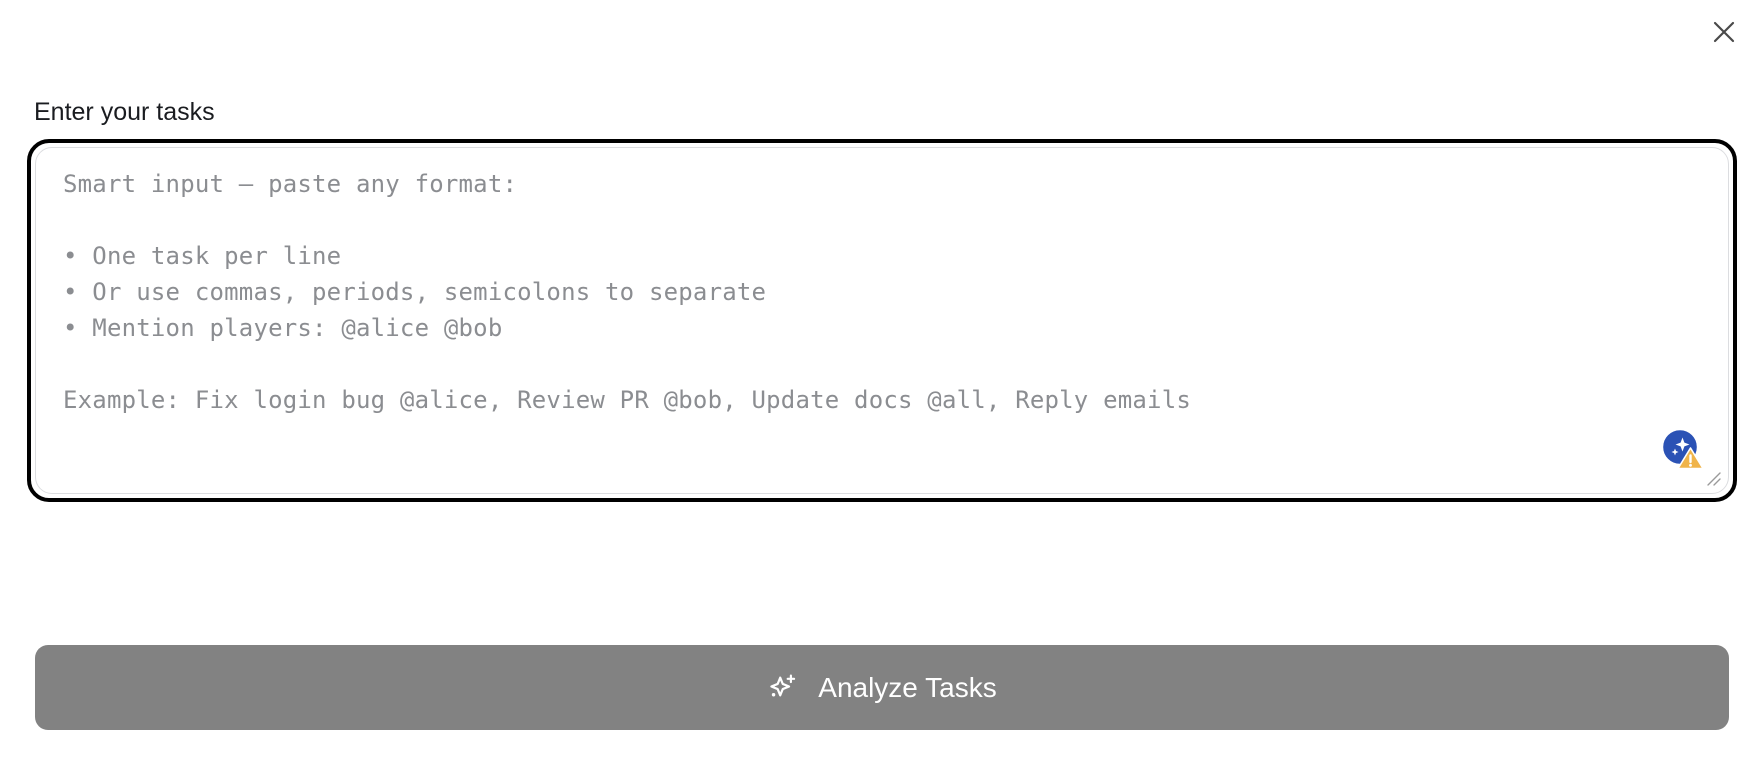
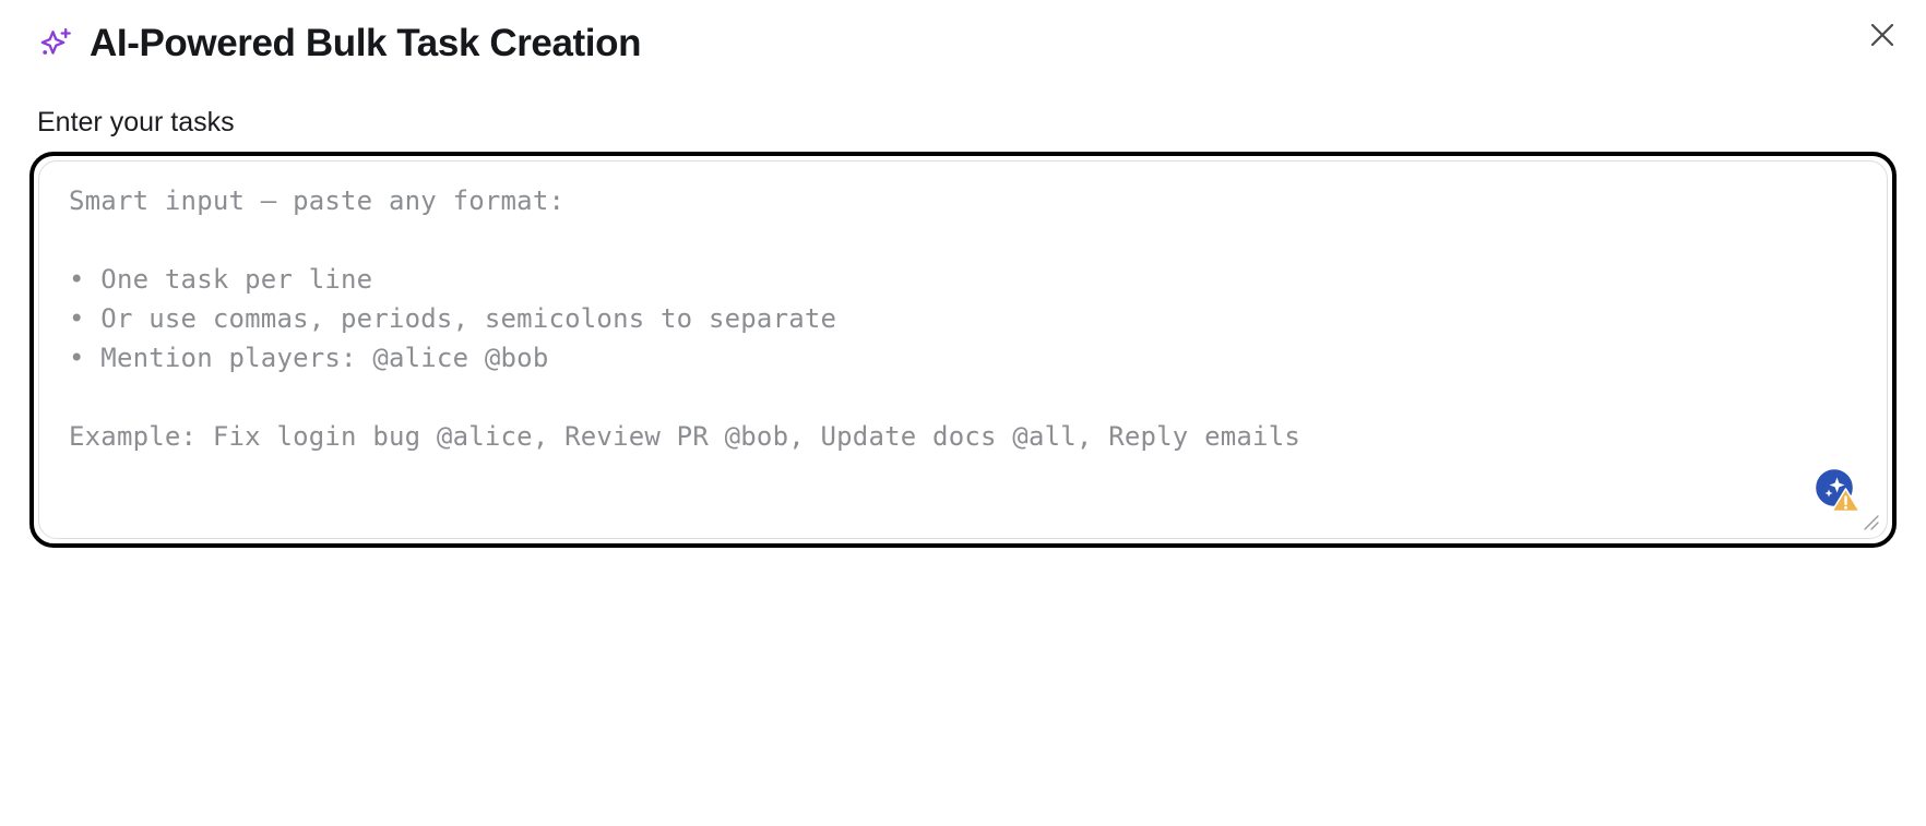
+ AI-Powered Bulk Task Creation
  Enter your tasks
  Smart input — paste any format:
  • One task per line
  • Or use commas, periods, semicolons to separate
  • Mention players: @alice @bob
  Example: Fix login bug @alice, Review PR @bob, Update docs @all, Reply emails
- Analyze Tasks
